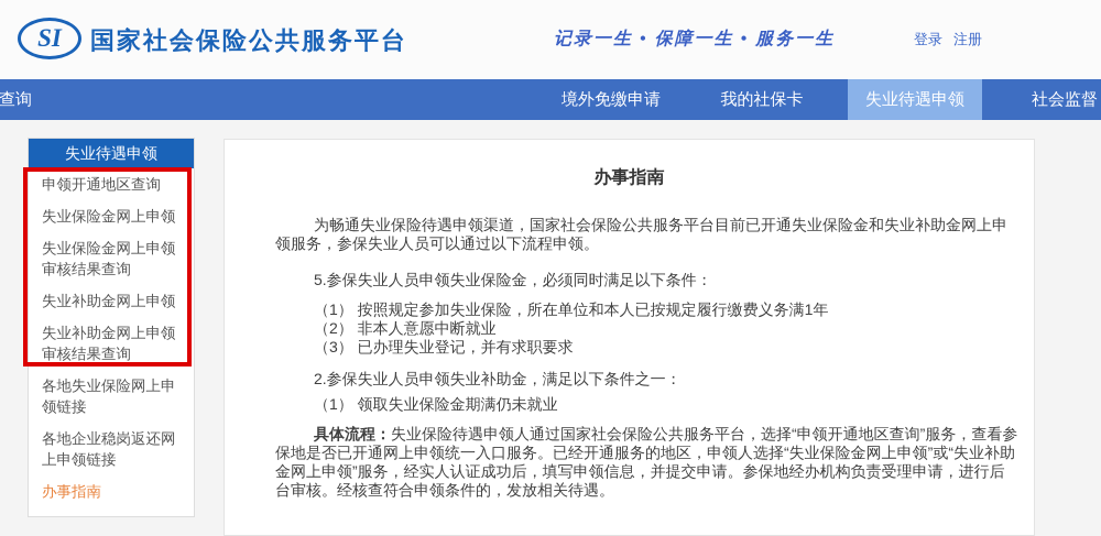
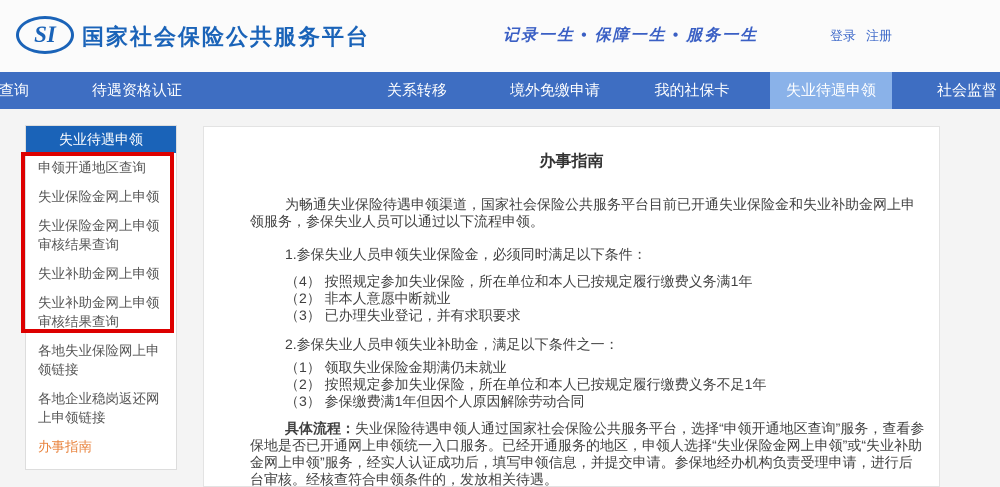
  SI
  国家社会保险公共服务平台
  记录一生 • 保障一生 • 服务一生
  登录 注册
  查询
+ 待遇资格认证
+ 关系转移
  境外免缴申请
  我的社保卡
  失业待遇申领
  社会监督
  失业待遇申领
  申领开通地区查询
  失业保险金网上申领
  失业保险金网上申领审核结果查询
  失业补助金网上申领
  失业补助金网上申领审核结果查询
  各地失业保险网上申领链接
  各地企业稳岗返还网上申领链接
  办事指南
  办事指南
  为畅通失业保险待遇申领渠道，国家社会保险公共服务平台目前已开通失业保险金和失业补助金网上申领服务，参保失业人员可以通过以下流程申领。
- 5.参保失业人员申领失业保险金，必须同时满足以下条件：
+ 1.参保失业人员申领失业保险金，必须同时满足以下条件：
- （1） 按照规定参加失业保险，所在单位和本人已按规定履行缴费义务满1年
+ （4） 按照规定参加失业保险，所在单位和本人已按规定履行缴费义务满1年
  （2） 非本人意愿中断就业
  （3） 已办理失业登记，并有求职要求
  2.参保失业人员申领失业补助金，满足以下条件之一：
  （1） 领取失业保险金期满仍未就业
+ （2） 按照规定参加失业保险，所在单位和本人已按规定履行缴费义务不足1年
+ （3） 参保缴费满1年但因个人原因解除劳动合同
  具体流程：失业保险待遇申领人通过国家社会保险公共服务平台，选择“申领开通地区查询”服务，查看参保地是否已开通网上申领统一入口服务。已经开通服务的地区，申领人选择“失业保险金网上申领”或“失业补助金网上申领”服务，经实人认证成功后，填写申领信息，并提交申请。参保地经办机构负责受理申请，进行后台审核。经核查符合申领条件的，发放相关待遇。
